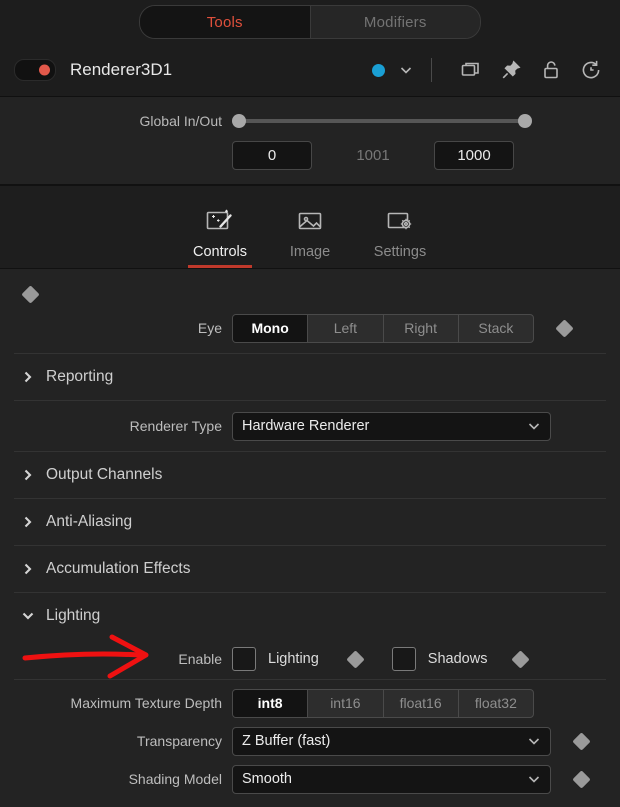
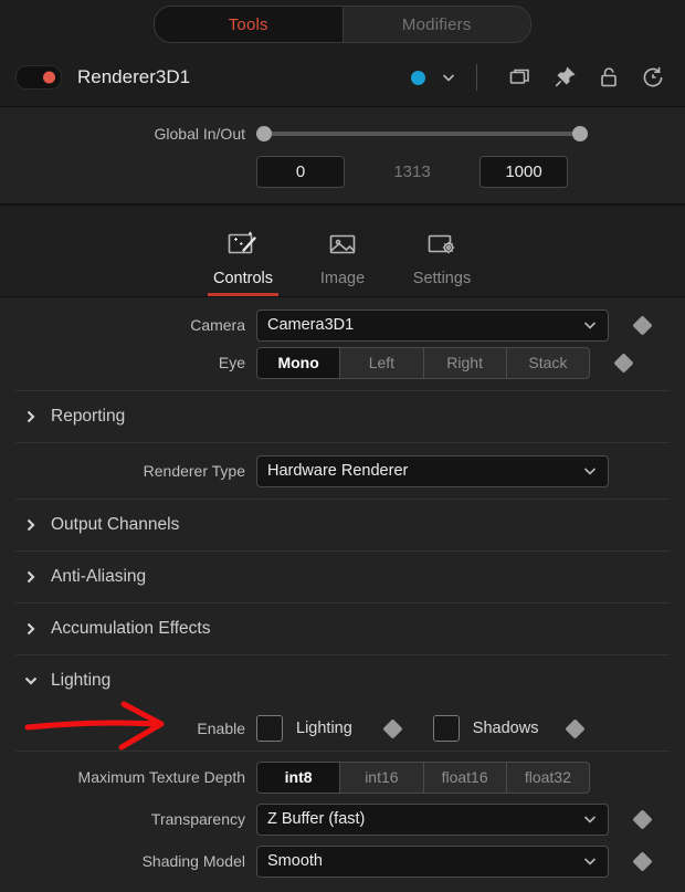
  Tools
  Modifiers
  Renderer3D1
  Global In/Out
  0
- 1001
+ 1313
  1000
  Controls
  Image
  Settings
+ Camera
+ Camera3D1
  Eye
  Mono
  Left
  Right
  Stack
  Reporting
  Renderer Type
  Hardware Renderer
  Output Channels
  Anti-Aliasing
  Accumulation Effects
  Lighting
  Enable
  Lighting
  Shadows
  Maximum Texture Depth
  int8
  int16
  float16
  float32
  Transparency
  Z Buffer (fast)
  Shading Model
  Smooth
